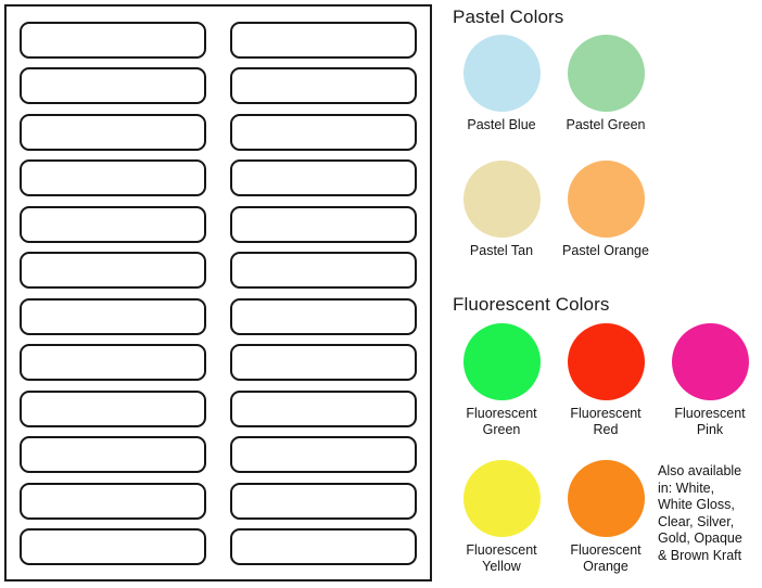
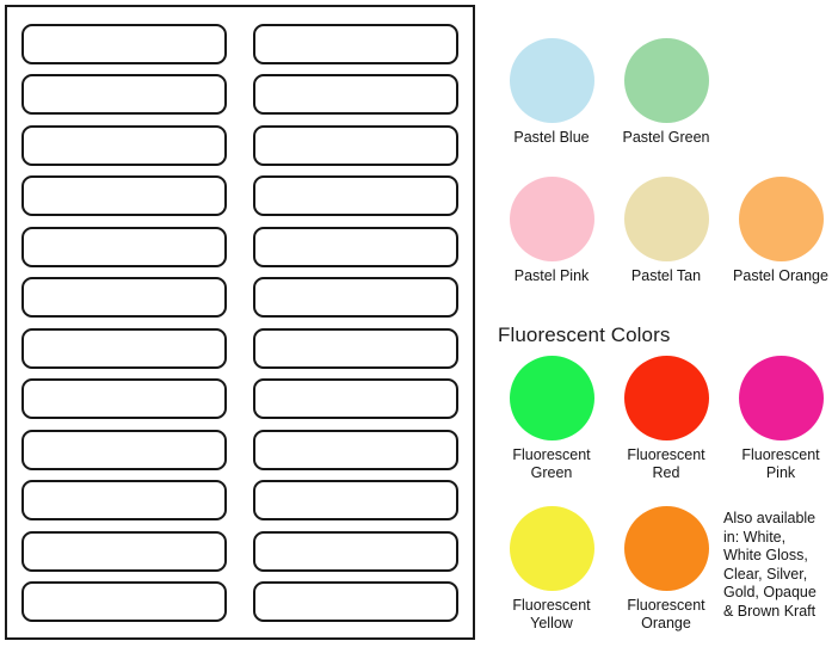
- Pastel Colors
  Pastel Blue
  Pastel Green
+ Pastel Pink
  Pastel Tan
  Pastel Orange
  Fluorescent Colors
  Fluorescent
  Green
  Fluorescent
  Red
  Fluorescent
  Pink
  Fluorescent
  Yellow
  Fluorescent
  Orange
  Also available
  in: White,
  White Gloss,
  Clear, Silver,
  Gold, Opaque
  & Brown Kraft
